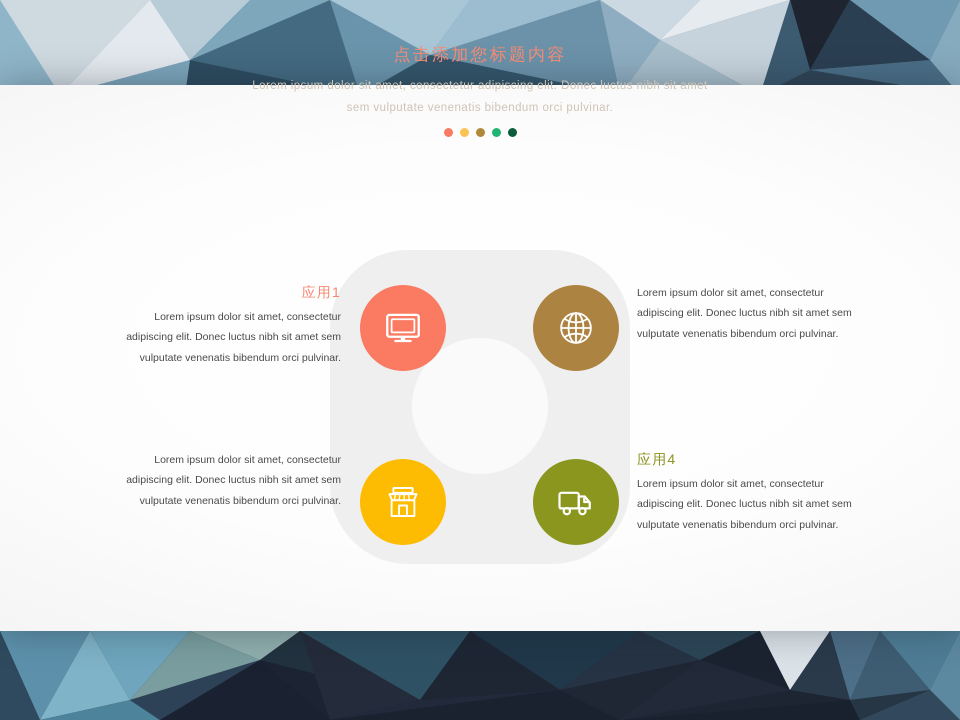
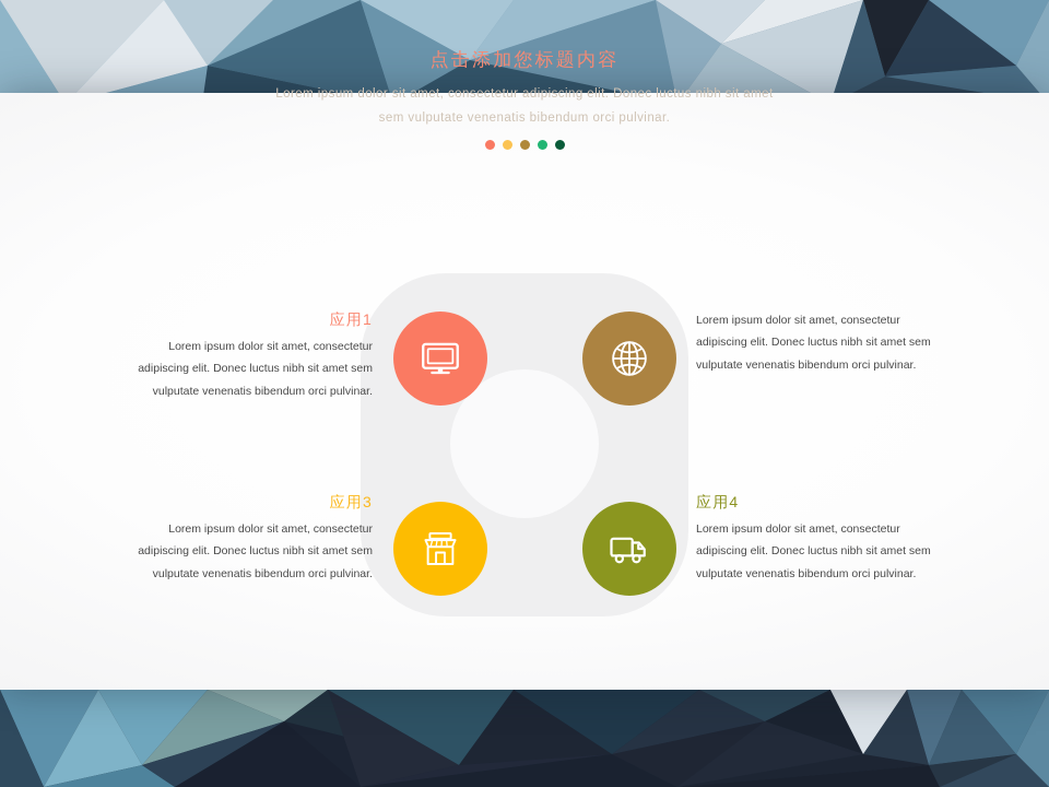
  点击添加您标题内容
  Lorem ipsum dolor sit amet, consectetur adipiscing elit. Donec luctus nibh sit amet sem vulputate venenatis bibendum orci pulvinar.
  应用1
  Lorem ipsum dolor sit amet, consectetur adipiscing elit. Donec luctus nibh sit amet sem vulputate venenatis bibendum orci pulvinar.
  Lorem ipsum dolor sit amet, consectetur adipiscing elit. Donec luctus nibh sit amet sem vulputate venenatis bibendum orci pulvinar.
+ 应用3
  Lorem ipsum dolor sit amet, consectetur adipiscing elit. Donec luctus nibh sit amet sem vulputate venenatis bibendum orci pulvinar.
  应用4
  Lorem ipsum dolor sit amet, consectetur adipiscing elit. Donec luctus nibh sit amet sem vulputate venenatis bibendum orci pulvinar.
